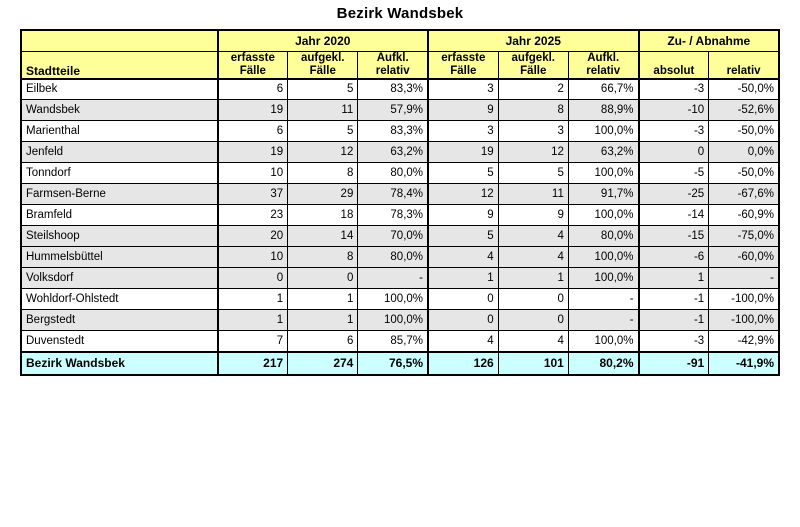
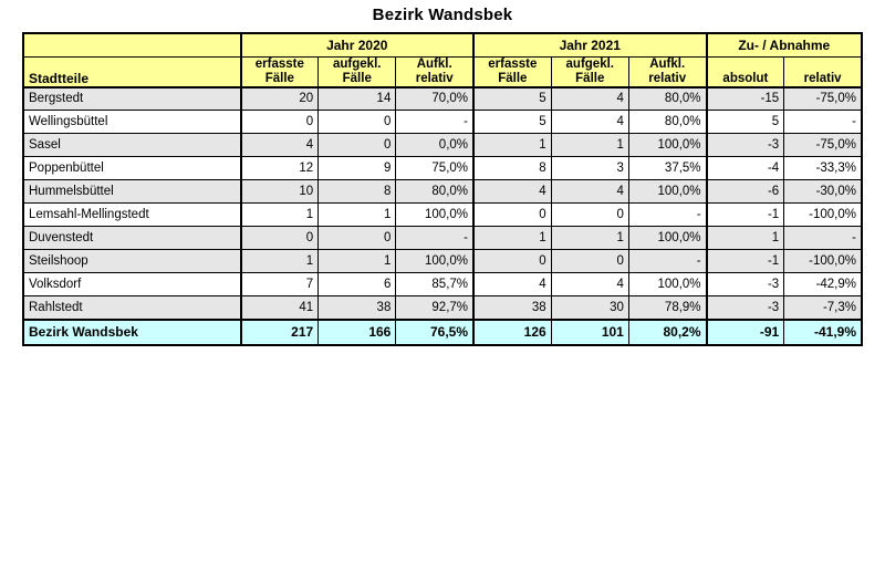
  Bezirk Wandsbek
- 	Jahr 2020	Jahr 2025	Zu- / Abnahme
+ 	Jahr 2020	Jahr 2021	Zu- / Abnahme
  Stadtteile	erfasste Fälle	aufgekl. Fälle	Aufkl. relativ	erfasste Fälle	aufgekl. Fälle	Aufkl. relativ	absolut	relativ
- Eilbek	6	5	83,3%	3	2	66,7%	-3	-50,0%
- Wandsbek	19	11	57,9%	9	8	88,9%	-10	-52,6%
- Marienthal	6	5	83,3%	3	3	100,0%	-3	-50,0%
- Jenfeld	19	12	63,2%	19	12	63,2%	0	0,0%
- Tonndorf	10	8	80,0%	5	5	100,0%	-5	-50,0%
- Farmsen-Berne	37	29	78,4%	12	11	91,7%	-25	-67,6%
- Bramfeld	23	18	78,3%	9	9	100,0%	-14	-60,9%
- Steilshoop	20	14	70,0%	5	4	80,0%	-15	-75,0%
+ Bergstedt	20	14	70,0%	5	4	80,0%	-15	-75,0%
+ Wellingsbüttel	0	0	-	5	4	80,0%	5	-
+ Sasel	4	0	0,0%	1	1	100,0%	-3	-75,0%
+ Poppenbüttel	12	9	75,0%	8	3	37,5%	-4	-33,3%
- Hummelsbüttel	10	8	80,0%	4	4	100,0%	-6	-60,0%
+ Hummelsbüttel	10	8	80,0%	4	4	100,0%	-6	-30,0%
+ Lemsahl-Mellingstedt	1	1	100,0%	0	0	-	-1	-100,0%
- Volksdorf	0	0	-	1	1	100,0%	1	-
+ Duvenstedt	0	0	-	1	1	100,0%	1	-
- Wohldorf-Ohlstedt	1	1	100,0%	0	0	-	-1	-100,0%
- Bergstedt	1	1	100,0%	0	0	-	-1	-100,0%
+ Steilshoop	1	1	100,0%	0	0	-	-1	-100,0%
- Duvenstedt	7	6	85,7%	4	4	100,0%	-3	-42,9%
+ Volksdorf	7	6	85,7%	4	4	100,0%	-3	-42,9%
+ Rahlstedt	41	38	92,7%	38	30	78,9%	-3	-7,3%
- Bezirk Wandsbek	217	274	76,5%	126	101	80,2%	-91	-41,9%
+ Bezirk Wandsbek	217	166	76,5%	126	101	80,2%	-91	-41,9%
